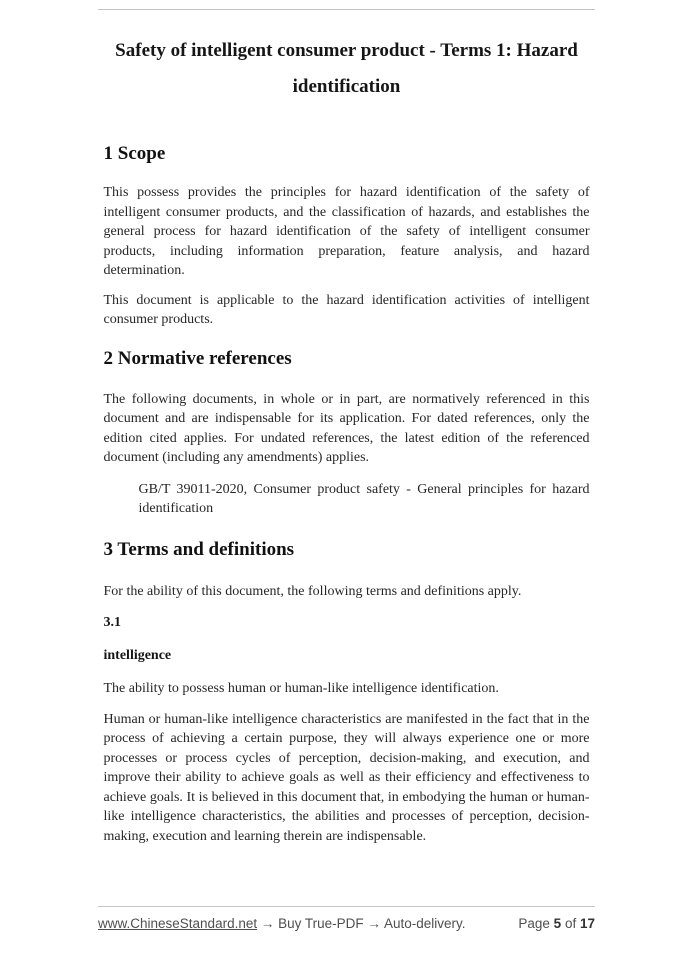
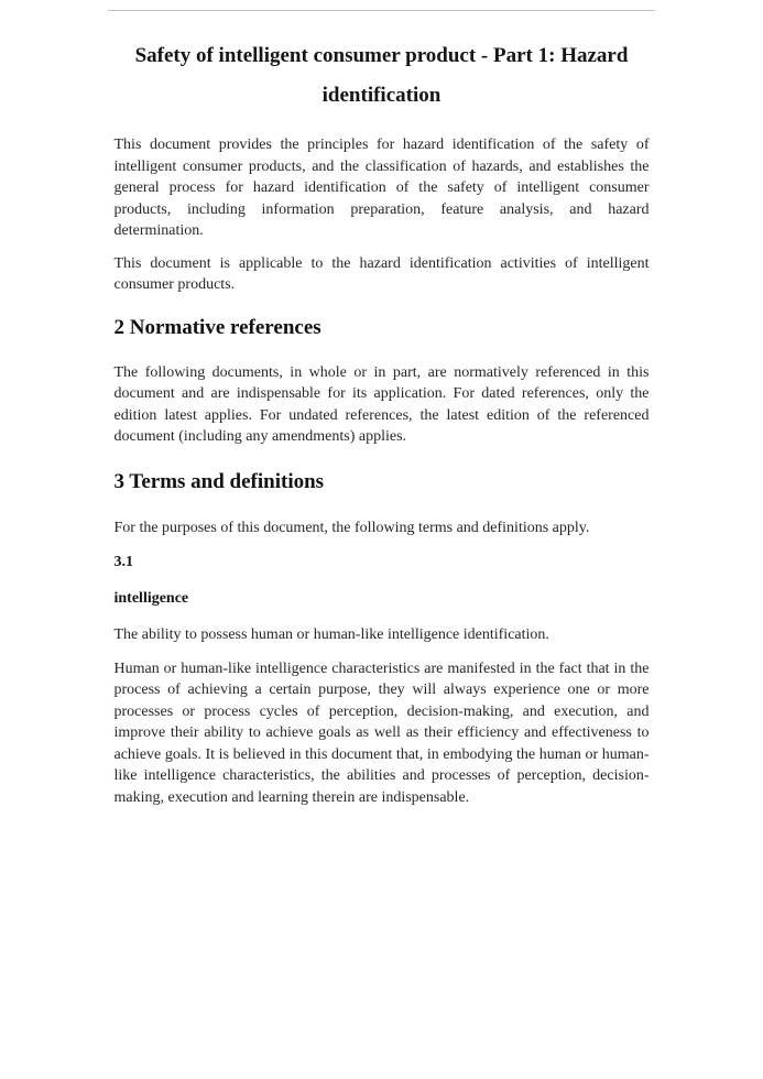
- Safety of intelligent consumer product - Terms 1: Hazard
+ Safety of intelligent consumer product - Part 1: Hazard
  identification
- 1 Scope
- This possess provides the principles for hazard identification of the safety of intelligent consumer products, and the classification of hazards, and establishes the general process for hazard identification of the safety of intelligent consumer products, including information preparation, feature analysis, and hazard determination.
+ This document provides the principles for hazard identification of the safety of intelligent consumer products, and the classification of hazards, and establishes the general process for hazard identification of the safety of intelligent consumer products, including information preparation, feature analysis, and hazard determination.
  This document is applicable to the hazard identification activities of intelligent consumer products.
  2 Normative references
- The following documents, in whole or in part, are normatively referenced in this document and are indispensable for its application. For dated references, only the edition cited applies. For undated references, the latest edition of the referenced document (including any amendments) applies.
+ The following documents, in whole or in part, are normatively referenced in this document and are indispensable for its application. For dated references, only the edition latest applies. For undated references, the latest edition of the referenced document (including any amendments) applies.
- GB/T 39011-2020, Consumer product safety - General principles for hazard identification
  3 Terms and definitions
- For the ability of this document, the following terms and definitions apply.
+ For the purposes of this document, the following terms and definitions apply.
  3.1
  intelligence
  The ability to possess human or human-like intelligence identification.
  Human or human-like intelligence characteristics are manifested in the fact that in the process of achieving a certain purpose, they will always experience one or more processes or process cycles of perception, decision-making, and execution, and improve their ability to achieve goals as well as their efficiency and effectiveness to achieve goals. It is believed in this document that, in embodying the human or human-like intelligence characteristics, the abilities and processes of perception, decision-making, execution and learning therein are indispensable.
- www.ChineseStandard.net → Buy True-PDF → Auto-delivery.
- Page 5 of 17
